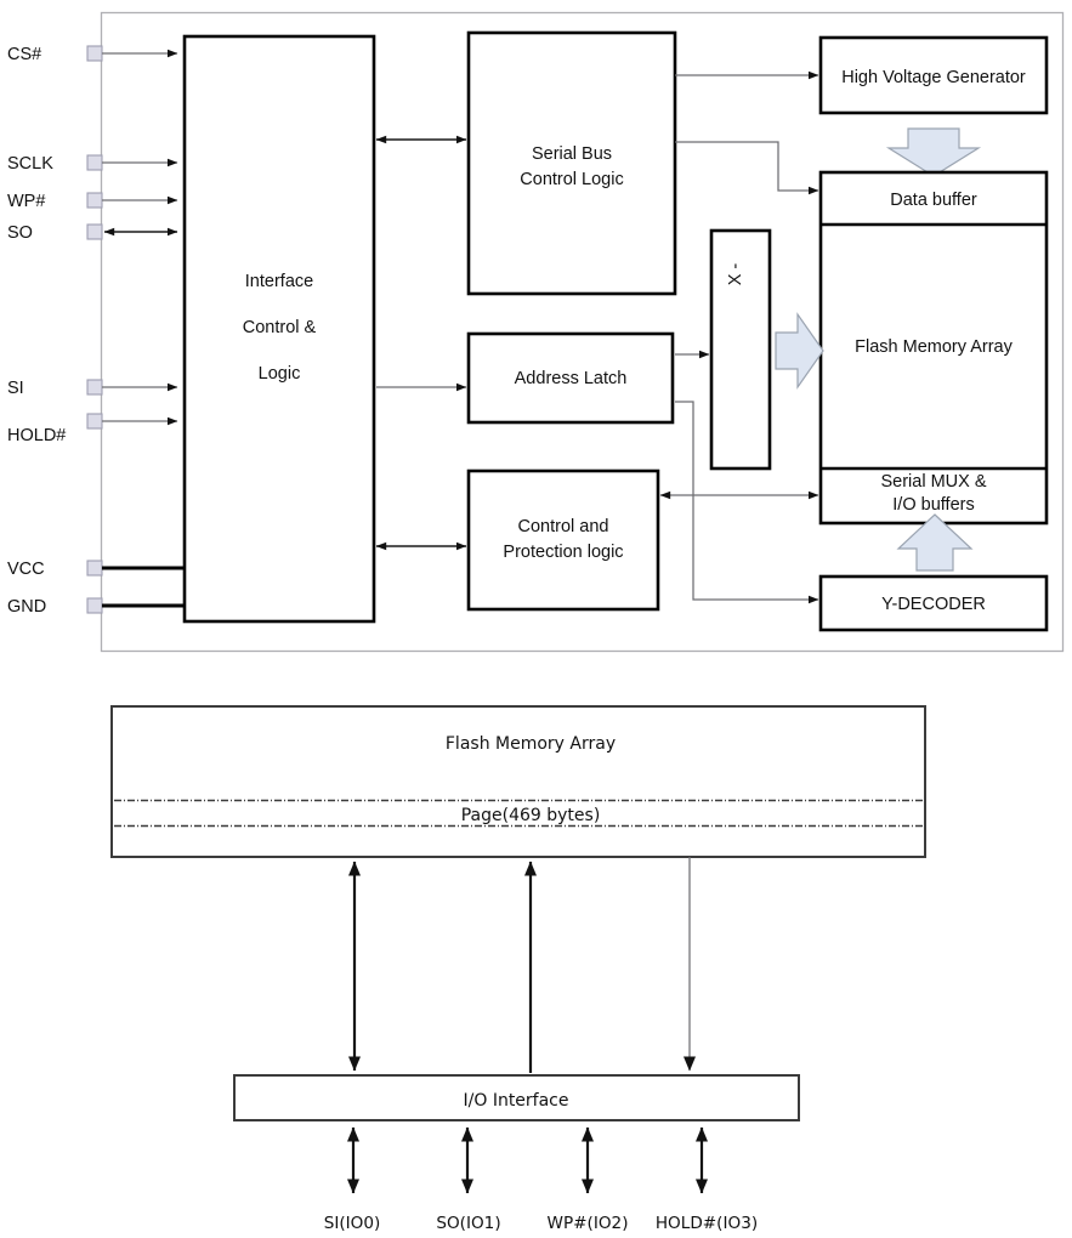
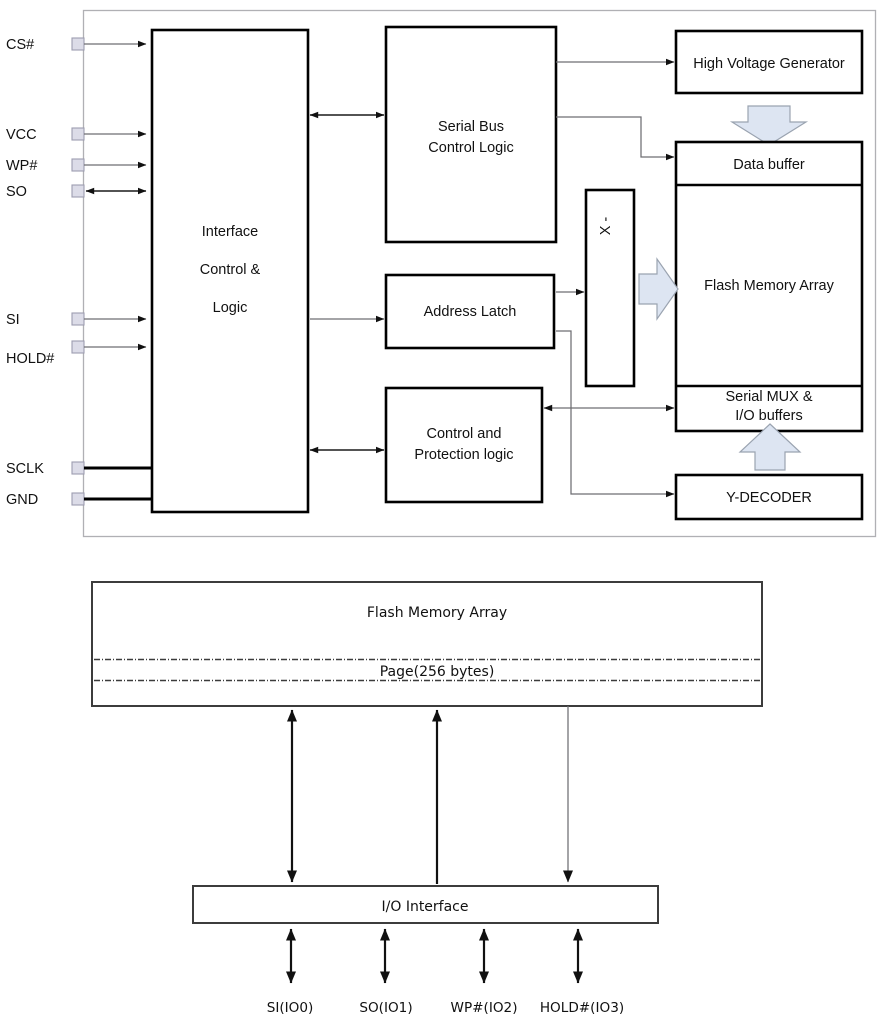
  CS#
- SCLK
+ VCC
  WP#
  SO
  SI
  HOLD#
- VCC
+ SCLK
  GND
  Interface
  Control &
  Logic
  Serial Bus
  Control Logic
  Address Latch
  Control and
  Protection logic
  High Voltage Generator
  Data buffer
  Flash Memory Array
  Serial MUX &
  I/O buffers
  Y-DECODER
  Flash Memory Array
- Page(469 bytes)
+ Page(256 bytes)
  I/O Interface
  SI(IO0)
  SO(IO1)
  WP#(IO2)
  HOLD#(IO3)
